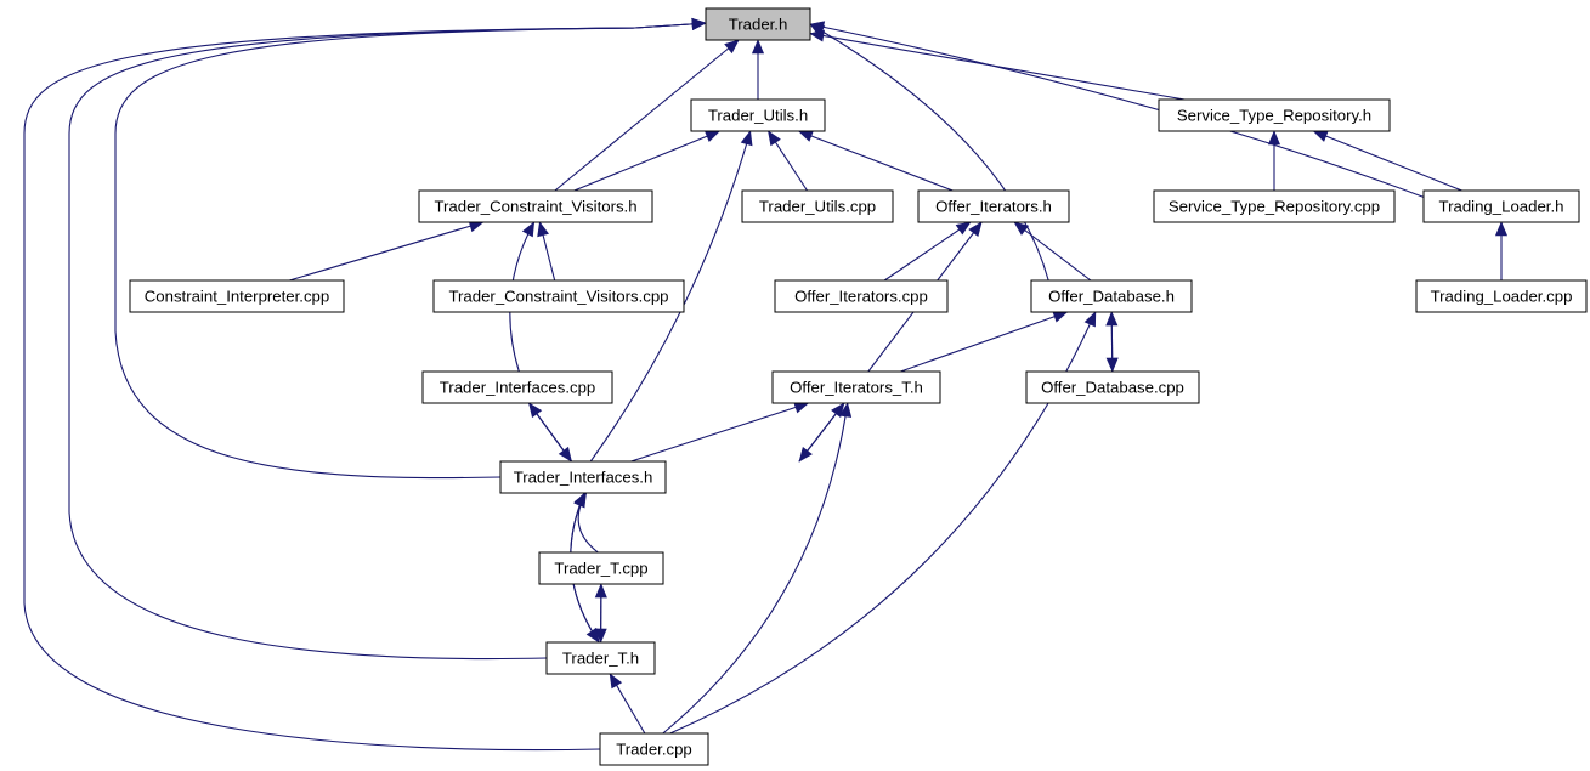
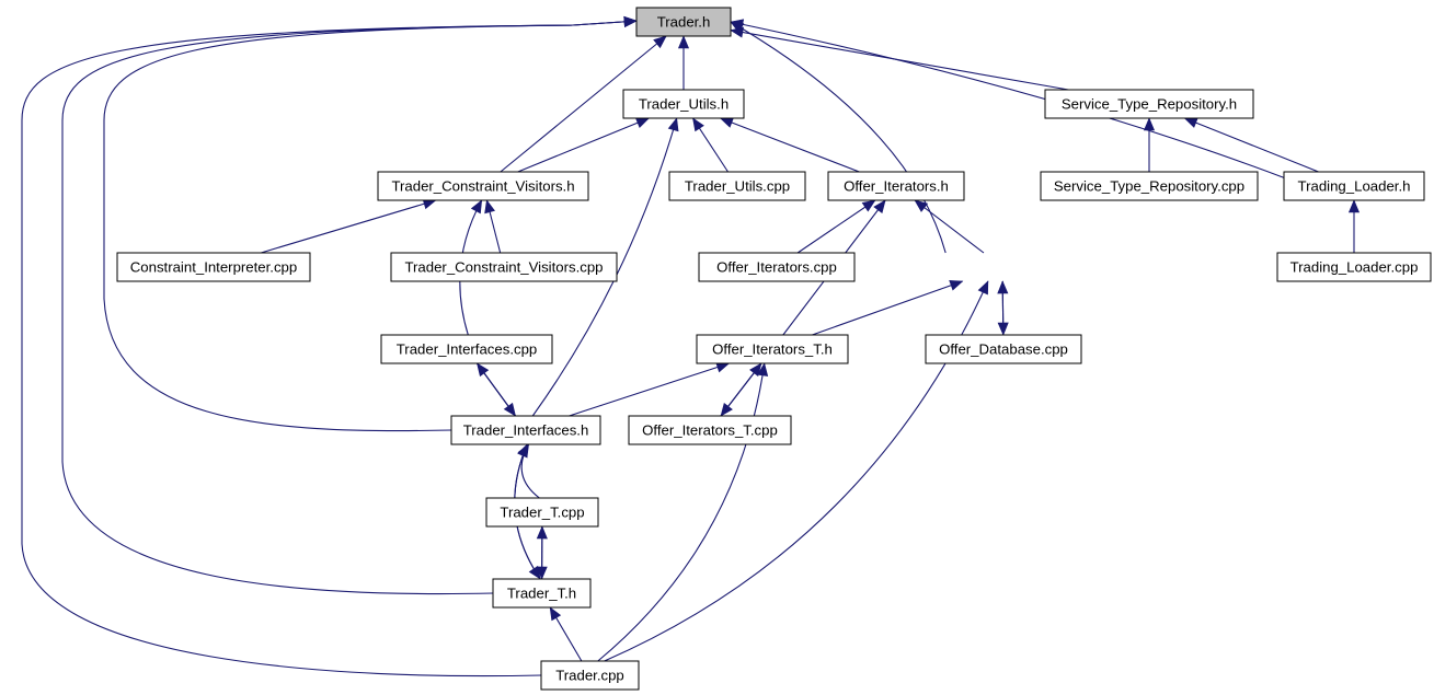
  Trader.h
  Trader_Utils.h
  Service_Type_Repository.h
  Trader_Constraint_Visitors.h
  Trader_Utils.cpp
  Offer_Iterators.h
  Service_Type_Repository.cpp
  Trading_Loader.h
  Constraint_Interpreter.cpp
  Trader_Constraint_Visitors.cpp
  Offer_Iterators.cpp
- Offer_Database.h
  Trading_Loader.cpp
  Trader_Interfaces.cpp
  Offer_Iterators_T.h
  Offer_Database.cpp
  Trader_Interfaces.h
+ Offer_Iterators_T.cpp
  Trader_T.cpp
  Trader_T.h
  Trader.cpp
